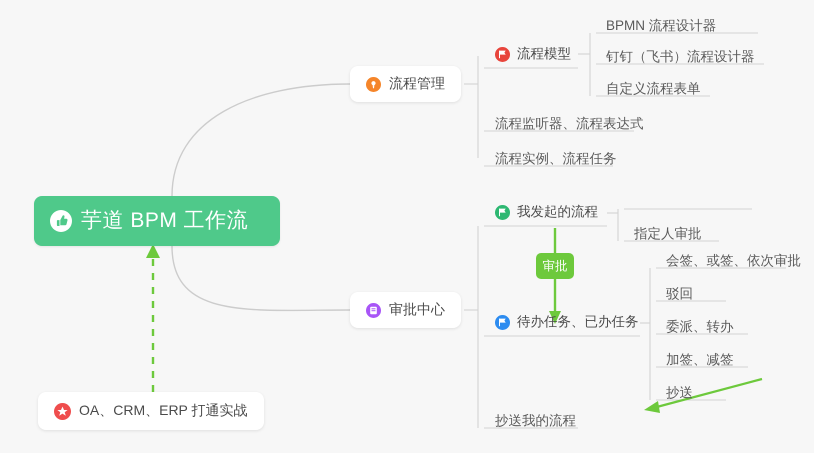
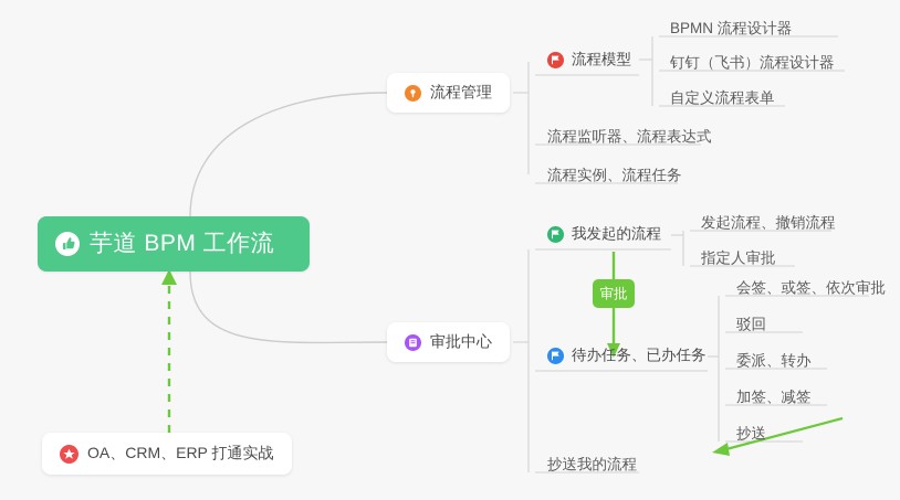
  芋道 BPM 工作流
  流程管理
  流程模型
  流程监听器、流程表达式
  流程实例、流程任务
  BPMN 流程设计器
  钉钉（飞书）流程设计器
  自定义流程表单
  审批中心
  我发起的流程
  待办任务、已办任务
  抄送我的流程
+ 发起流程、撤销流程
  指定人审批
  会签、或签、依次审批
  驳回
  委派、转办
  加签、减签
  抄送
  审批
  OA、CRM、ERP 打通实战
